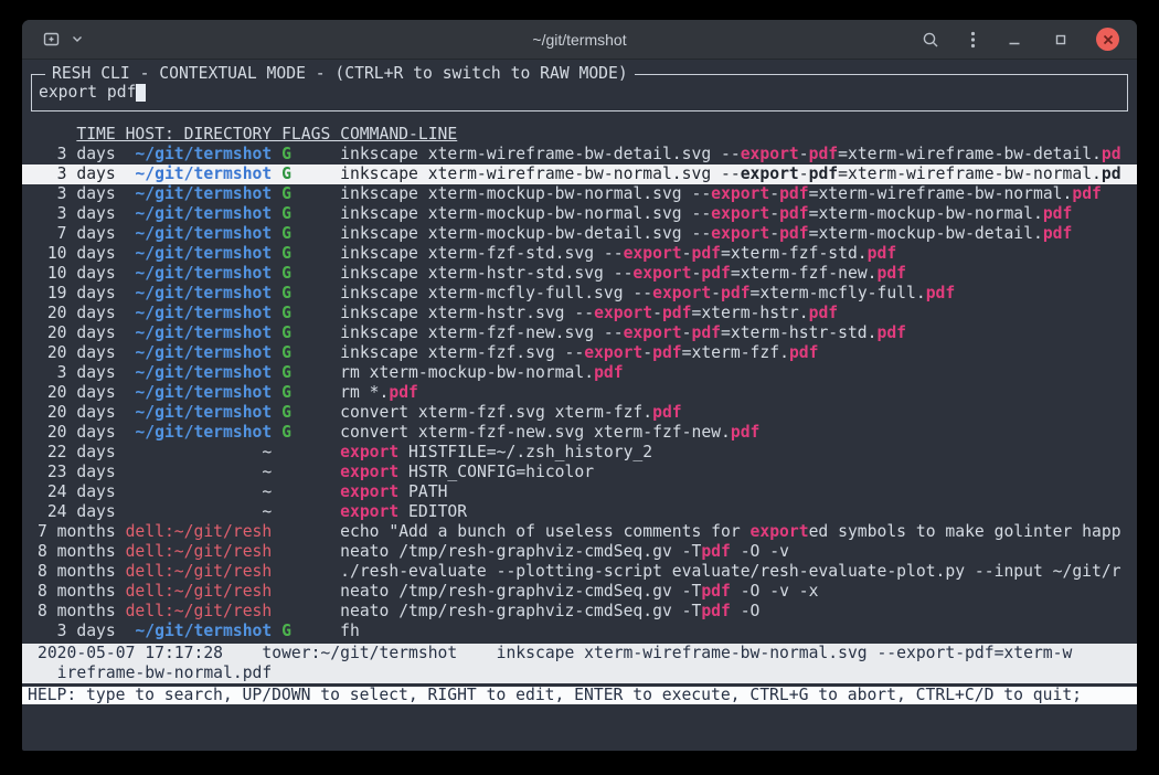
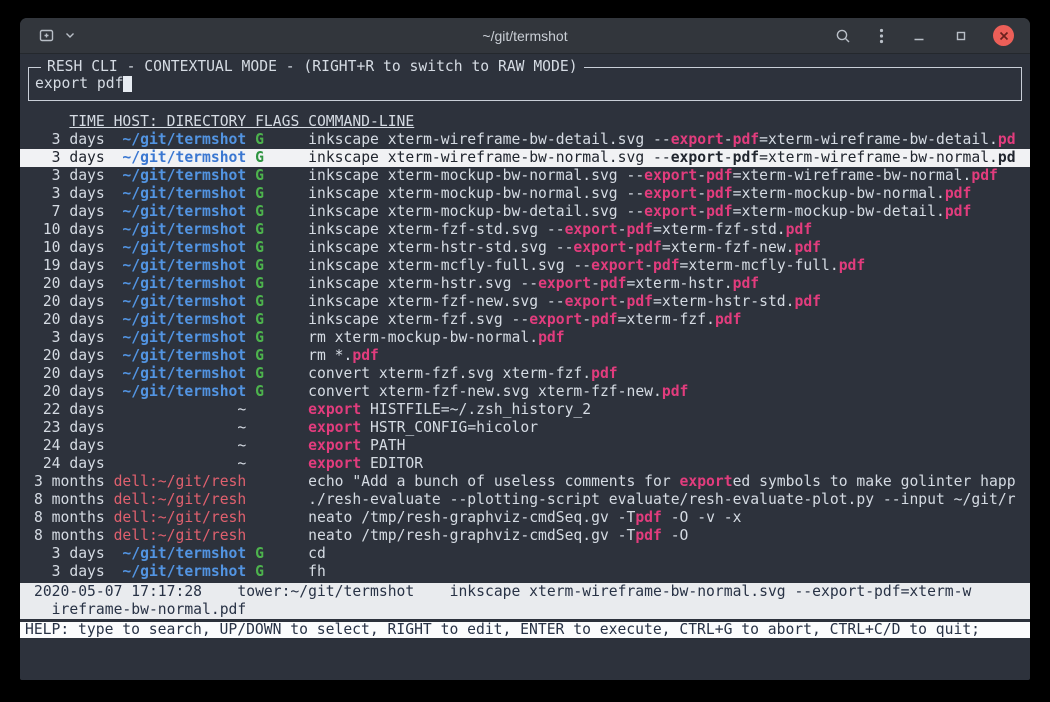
  ~/git/termshot
- RESH CLI - CONTEXTUAL MODE - (CTRL+R to switch to RAW MODE)
+ RESH CLI - CONTEXTUAL MODE - (RIGHT+R to switch to RAW MODE)
  export pdf
  TIME HOST: DIRECTORY FLAGS COMMAND-LINE
  3 days ~/git/termshot G inkscape xterm-wireframe-bw-detail.svg --export-pdf=xterm-wireframe-bw-detail.pd
  3 days ~/git/termshot G inkscape xterm-wireframe-bw-normal.svg --export-pdf=xterm-wireframe-bw-normal.pd
  3 days ~/git/termshot G inkscape xterm-mockup-bw-normal.svg --export-pdf=xterm-wireframe-bw-normal.pdf
  3 days ~/git/termshot G inkscape xterm-mockup-bw-normal.svg --export-pdf=xterm-mockup-bw-normal.pdf
  7 days ~/git/termshot G inkscape xterm-mockup-bw-detail.svg --export-pdf=xterm-mockup-bw-detail.pdf
  10 days ~/git/termshot G inkscape xterm-fzf-std.svg --export-pdf=xterm-fzf-std.pdf
  10 days ~/git/termshot G inkscape xterm-hstr-std.svg --export-pdf=xterm-fzf-new.pdf
  19 days ~/git/termshot G inkscape xterm-mcfly-full.svg --export-pdf=xterm-mcfly-full.pdf
  20 days ~/git/termshot G inkscape xterm-hstr.svg --export-pdf=xterm-hstr.pdf
  20 days ~/git/termshot G inkscape xterm-fzf-new.svg --export-pdf=xterm-hstr-std.pdf
  20 days ~/git/termshot G inkscape xterm-fzf.svg --export-pdf=xterm-fzf.pdf
  3 days ~/git/termshot G rm xterm-mockup-bw-normal.pdf
  20 days ~/git/termshot G rm *.pdf
  20 days ~/git/termshot G convert xterm-fzf.svg xterm-fzf.pdf
  20 days ~/git/termshot G convert xterm-fzf-new.svg xterm-fzf-new.pdf
  22 days ~ export HISTFILE=~/.zsh_history_2
  23 days ~ export HSTR_CONFIG=hicolor
  24 days ~ export PATH
  24 days ~ export EDITOR
- 7 months dell:~/git/resh echo "Add a bunch of useless comments for exported symbols to make golinter happ
+ 3 months dell:~/git/resh echo "Add a bunch of useless comments for exported symbols to make golinter happ
- 8 months dell:~/git/resh neato /tmp/resh-graphviz-cmdSeq.gv -Tpdf -O -v
  8 months dell:~/git/resh ./resh-evaluate --plotting-script evaluate/resh-evaluate-plot.py --input ~/git/r
  8 months dell:~/git/resh neato /tmp/resh-graphviz-cmdSeq.gv -Tpdf -O -v -x
  8 months dell:~/git/resh neato /tmp/resh-graphviz-cmdSeq.gv -Tpdf -O
+ 3 days ~/git/termshot G cd
  3 days ~/git/termshot G fh
  2020-05-07 17:17:28 tower:~/git/termshot inkscape xterm-wireframe-bw-normal.svg --export-pdf=xterm-w
  ireframe-bw-normal.pdf
  HELP: type to search, UP/DOWN to select, RIGHT to edit, ENTER to execute, CTRL+G to abort, CTRL+C/D to quit;
